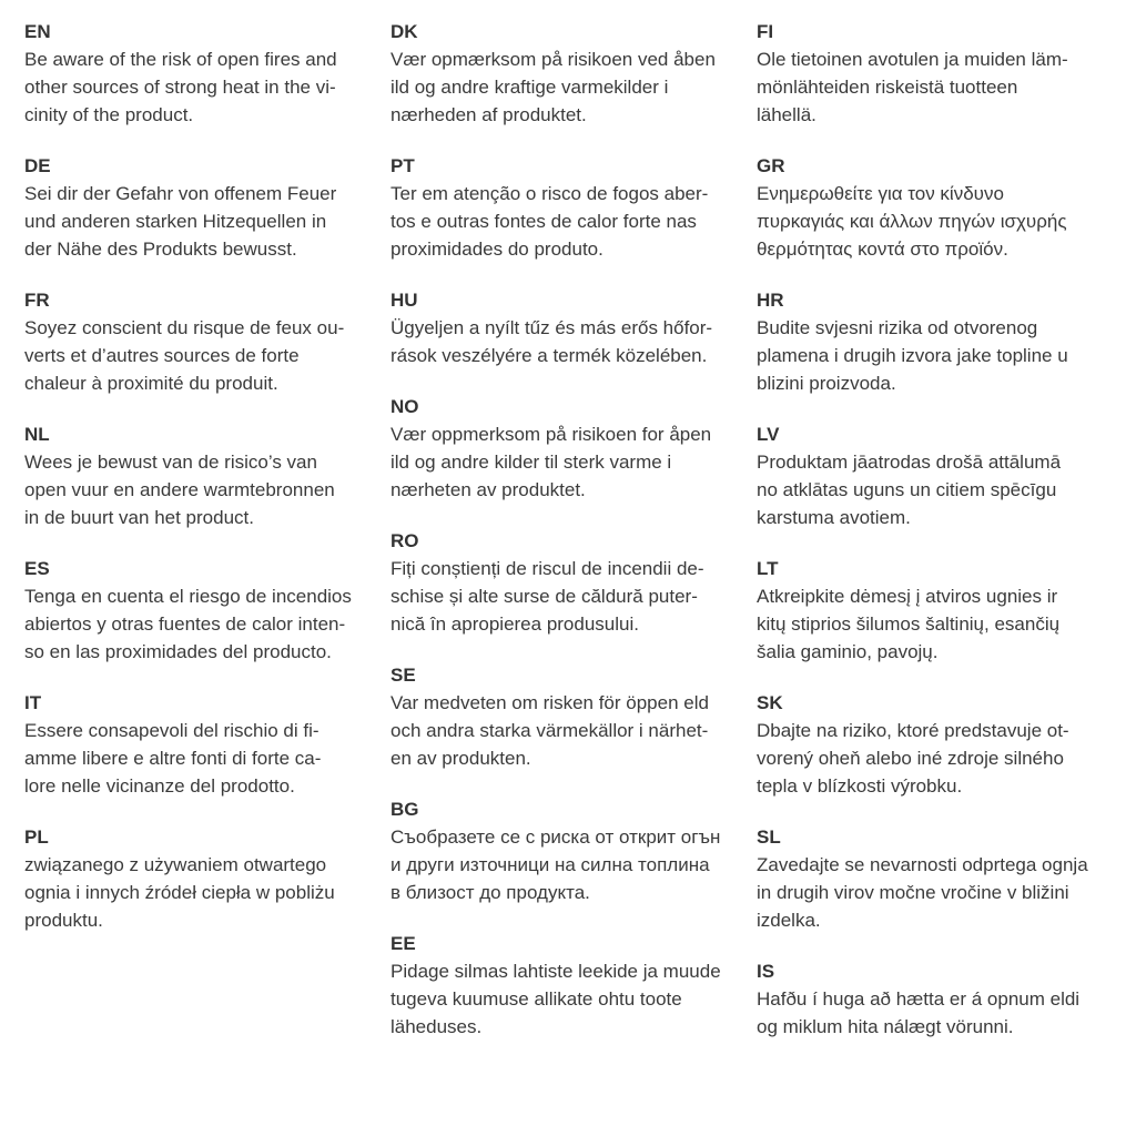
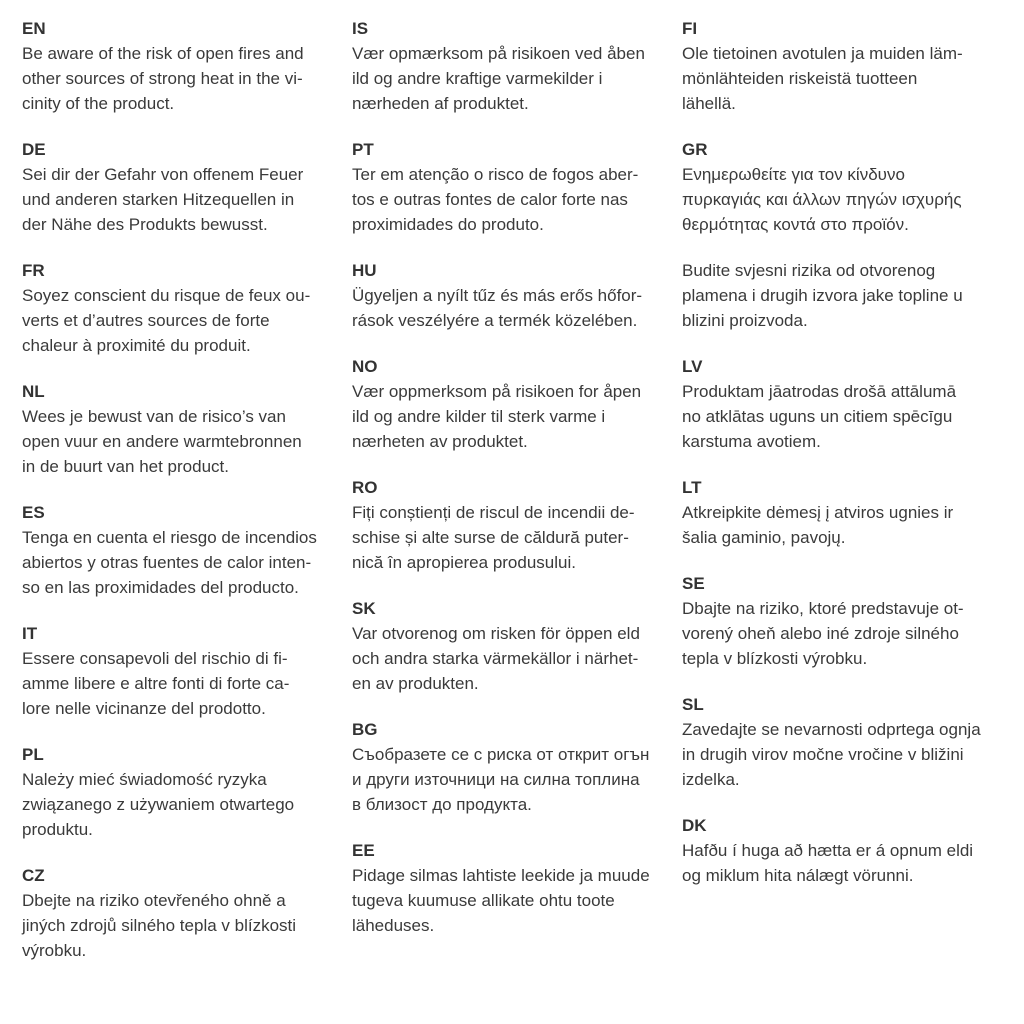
  EN
  Be aware of the risk of open fires and
  other sources of strong heat in the vi-
  cinity of the product.
  DE
  Sei dir der Gefahr von offenem Feuer
  und anderen starken Hitzequellen in
  der Nähe des Produkts bewusst.
  FR
  Soyez conscient du risque de feux ou-
  verts et d’autres sources de forte
  chaleur à proximité du produit.
  NL
  Wees je bewust van de risico’s van
  open vuur en andere warmtebronnen
  in de buurt van het product.
  ES
  Tenga en cuenta el riesgo de incendios
  abiertos y otras fuentes de calor inten-
  so en las proximidades del producto.
  IT
  Essere consapevoli del rischio di fi-
  amme libere e altre fonti di forte ca-
  lore nelle vicinanze del prodotto.
  PL
+ Należy mieć świadomość ryzyka
  związanego z używaniem otwartego
- ognia i innych źródeł ciepła w pobliżu
  produktu.
+ CZ
+ Dbejte na riziko otevřeného ohně a
+ jiných zdrojů silného tepla v blízkosti
+ výrobku.
- DK
+ IS
  Vær opmærksom på risikoen ved åben
  ild og andre kraftige varmekilder i
  nærheden af produktet.
  PT
  Ter em atenção o risco de fogos aber-
  tos e outras fontes de calor forte nas
  proximidades do produto.
  HU
  Ügyeljen a nyílt tűz és más erős hőfor-
  rások veszélyére a termék közelében.
  NO
  Vær oppmerksom på risikoen for åpen
  ild og andre kilder til sterk varme i
  nærheten av produktet.
  RO
  Fiți conștienți de riscul de incendii de-
  schise și alte surse de căldură puter-
  nică în apropierea produsului.
- SE
+ SK
- Var medveten om risken för öppen eld
+ Var otvorenog om risken för öppen eld
  och andra starka värmekällor i närhet-
  en av produkten.
  BG
  Съобразете се с риска от открит огън
  и други източници на силна топлина
  в близост до продукта.
  EE
  Pidage silmas lahtiste leekide ja muude
  tugeva kuumuse allikate ohtu toote
  läheduses.
  FI
  Ole tietoinen avotulen ja muiden läm-
  mönlähteiden riskeistä tuotteen
  lähellä.
  GR
  Ενημερωθείτε για τον κίνδυνο
  πυρκαγιάς και άλλων πηγών ισχυρής
  θερμότητας κοντά στο προϊόν.
- HR
  Budite svjesni rizika od otvorenog
  plamena i drugih izvora jake topline u
  blizini proizvoda.
  LV
  Produktam jāatrodas drošā attālumā
  no atklātas uguns un citiem spēcīgu
  karstuma avotiem.
  LT
  Atkreipkite dėmesį į atviros ugnies ir
- kitų stiprios šilumos šaltinių, esančių
  šalia gaminio, pavojų.
- SK
+ SE
  Dbajte na riziko, ktoré predstavuje ot-
  vorený oheň alebo iné zdroje silného
  tepla v blízkosti výrobku.
  SL
  Zavedajte se nevarnosti odprtega ognja
  in drugih virov močne vročine v bližini
  izdelka.
- IS
+ DK
  Hafðu í huga að hætta er á opnum eldi
  og miklum hita nálægt vörunni.
